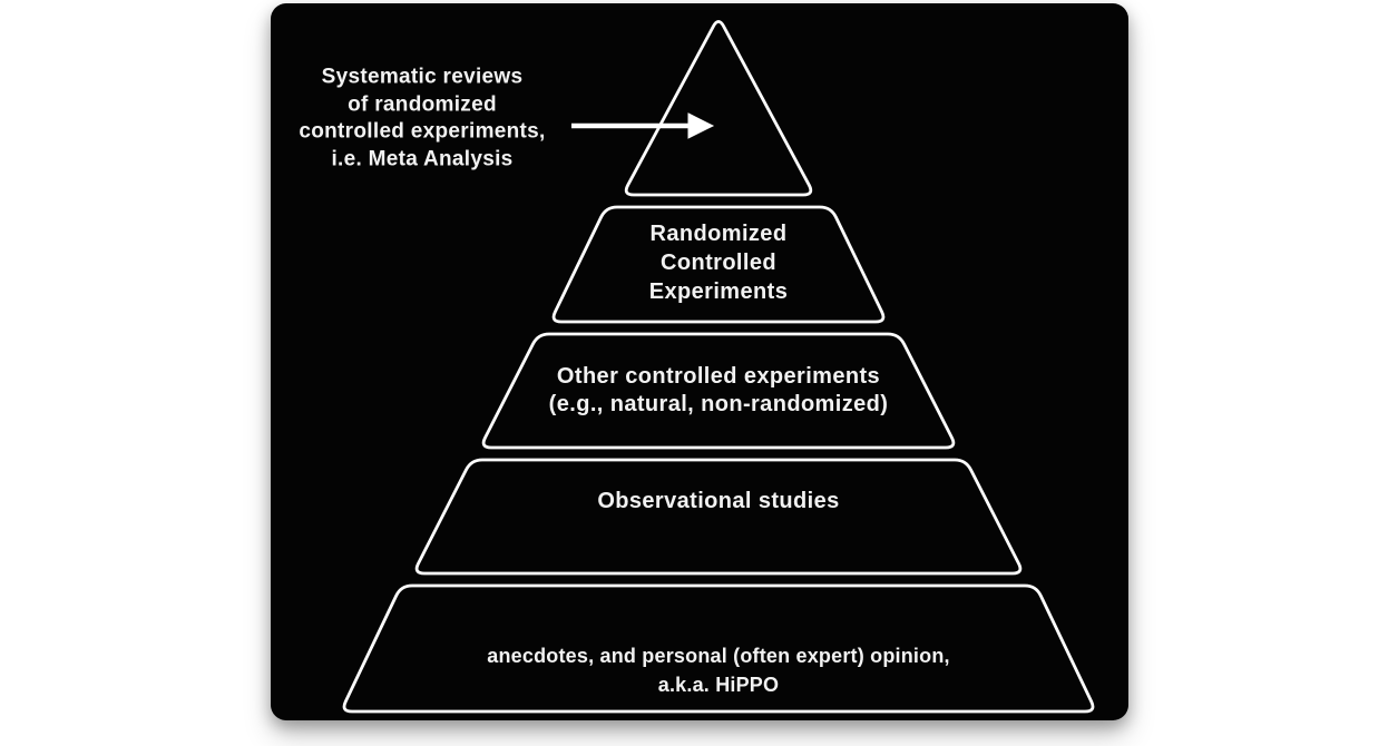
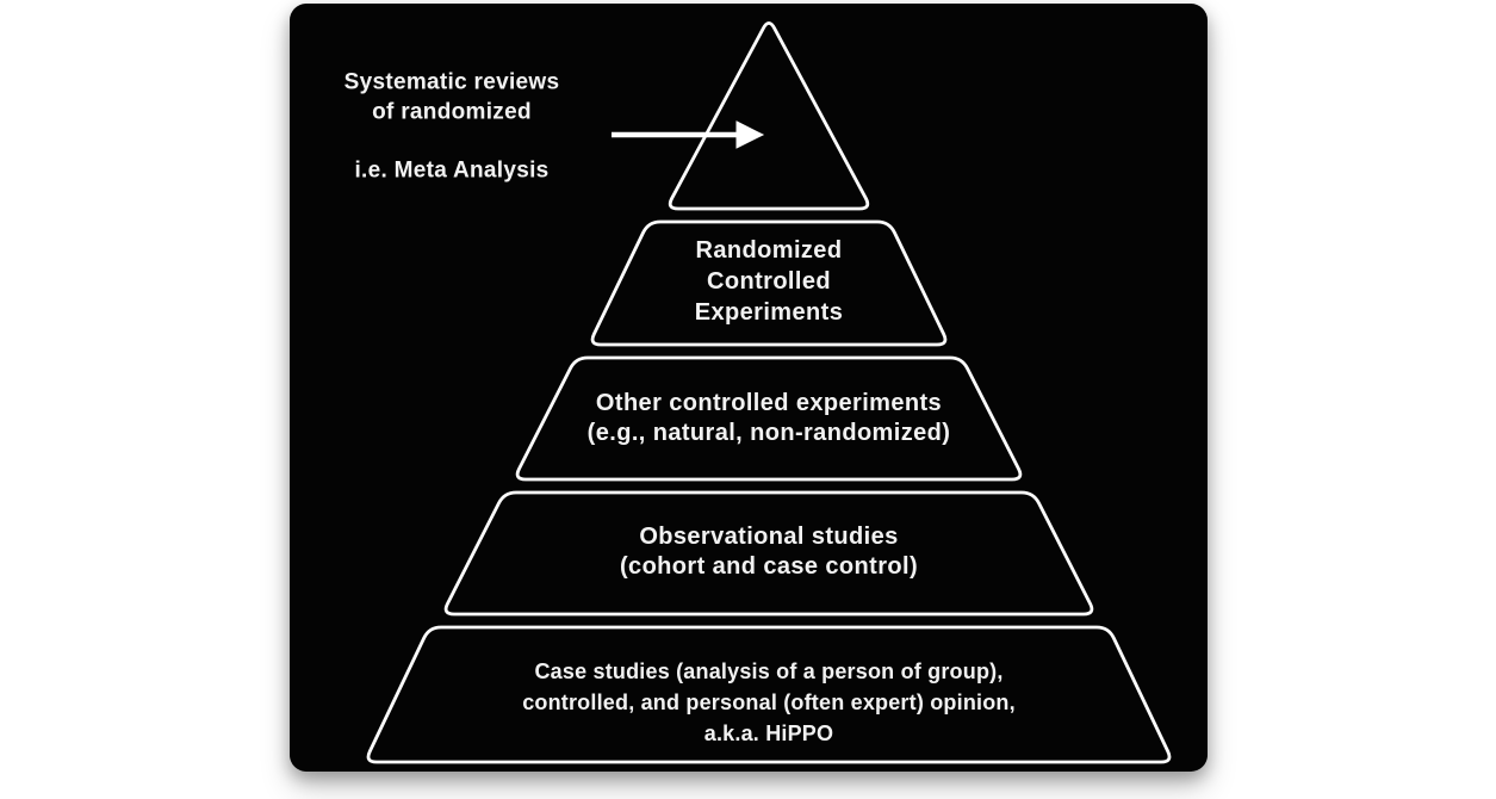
  Systematic reviews
  of randomized
- controlled experiments,
  i.e. Meta Analysis
  Randomized
  Controlled
  Experiments
  Other controlled experiments
  (e.g., natural, non-randomized)
  Observational studies
+ (cohort and case control)
+ Case studies (analysis of a person of group),
- anecdotes, and personal (often expert) opinion,
+ controlled, and personal (often expert) opinion,
  a.k.a. HiPPO
